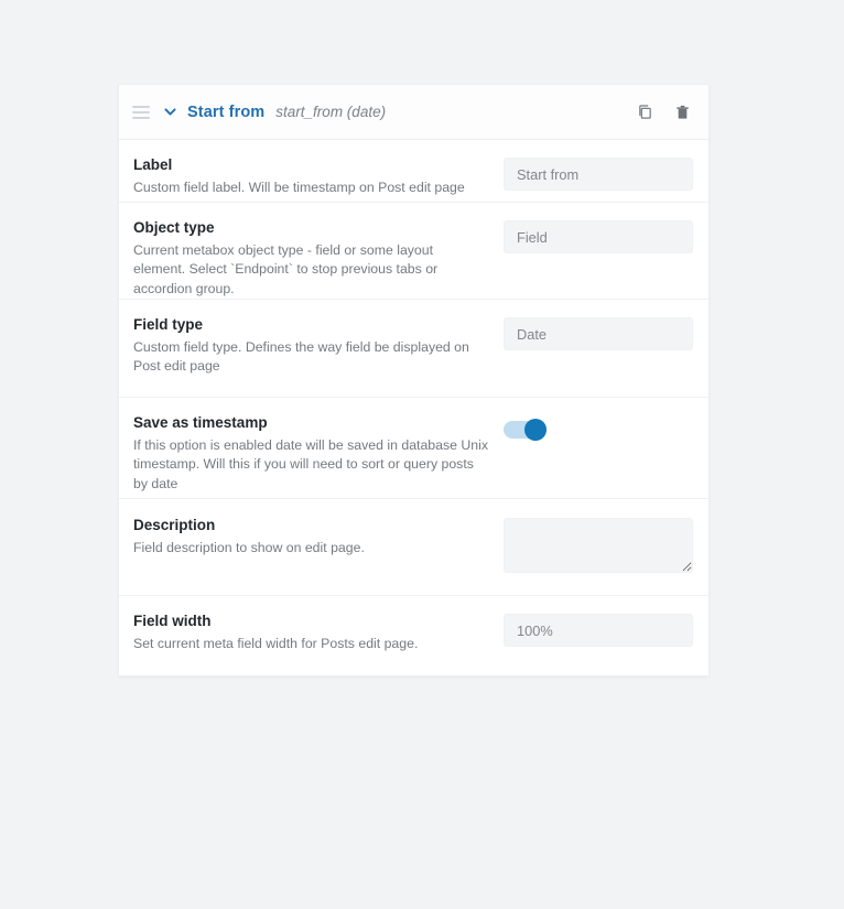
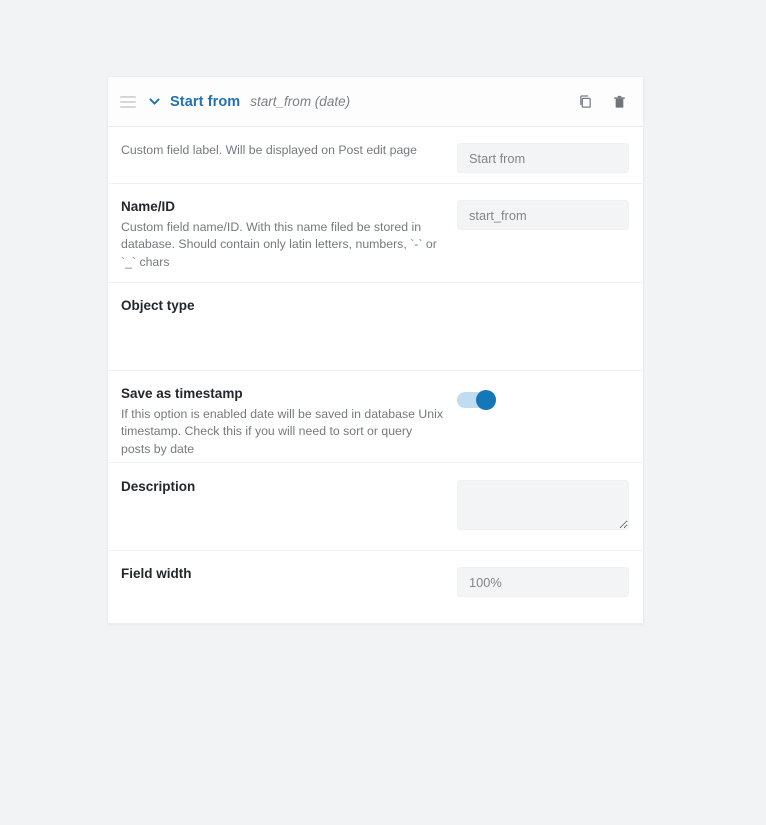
  Start from
  start_from (date)
- Label
- Custom field label. Will be timestamp on Post edit page
+ Custom field label. Will be displayed on Post edit page
  Start from
+ Name/ID
+ Custom field name/ID. With this name filed be stored in database. Should contain only latin letters, numbers, `-` or `_` chars
+ start_from
  Object type
- Current metabox object type - field or some layout element. Select `Endpoint` to stop previous tabs or accordion group.
- Field
- Field type
- Custom field type. Defines the way field be displayed on Post edit page
- Date
  Save as timestamp
- If this option is enabled date will be saved in database Unix timestamp. Will this if you will need to sort or query posts by date
+ If this option is enabled date will be saved in database Unix timestamp. Check this if you will need to sort or query posts by date
  Description
- Field description to show on edit page.
  Field width
- Set current meta field width for Posts edit page.
  100%
